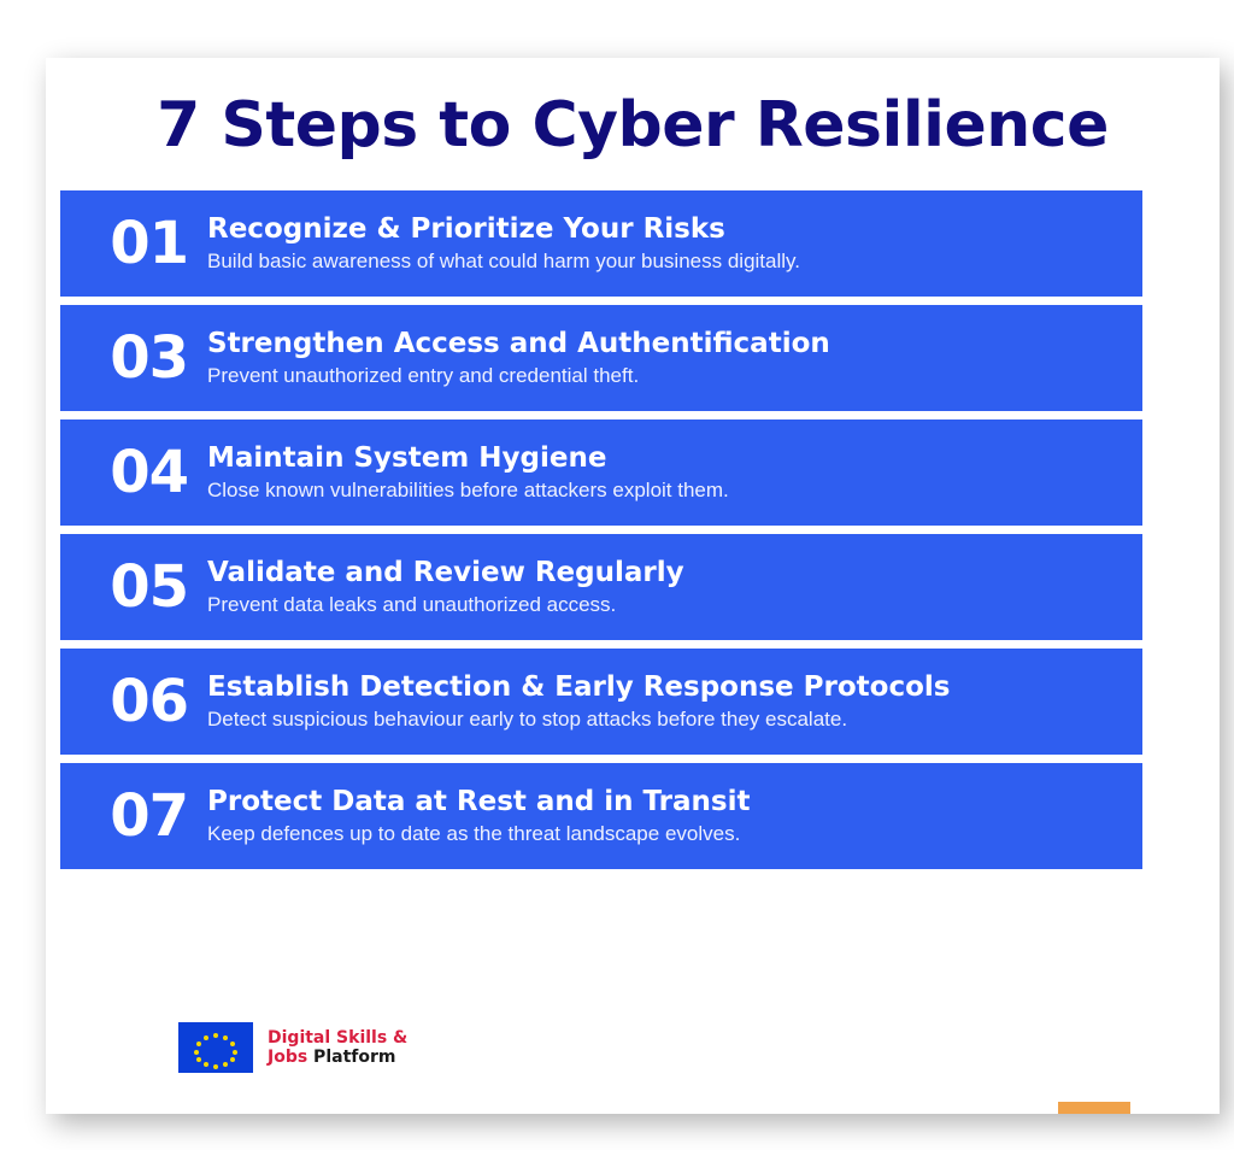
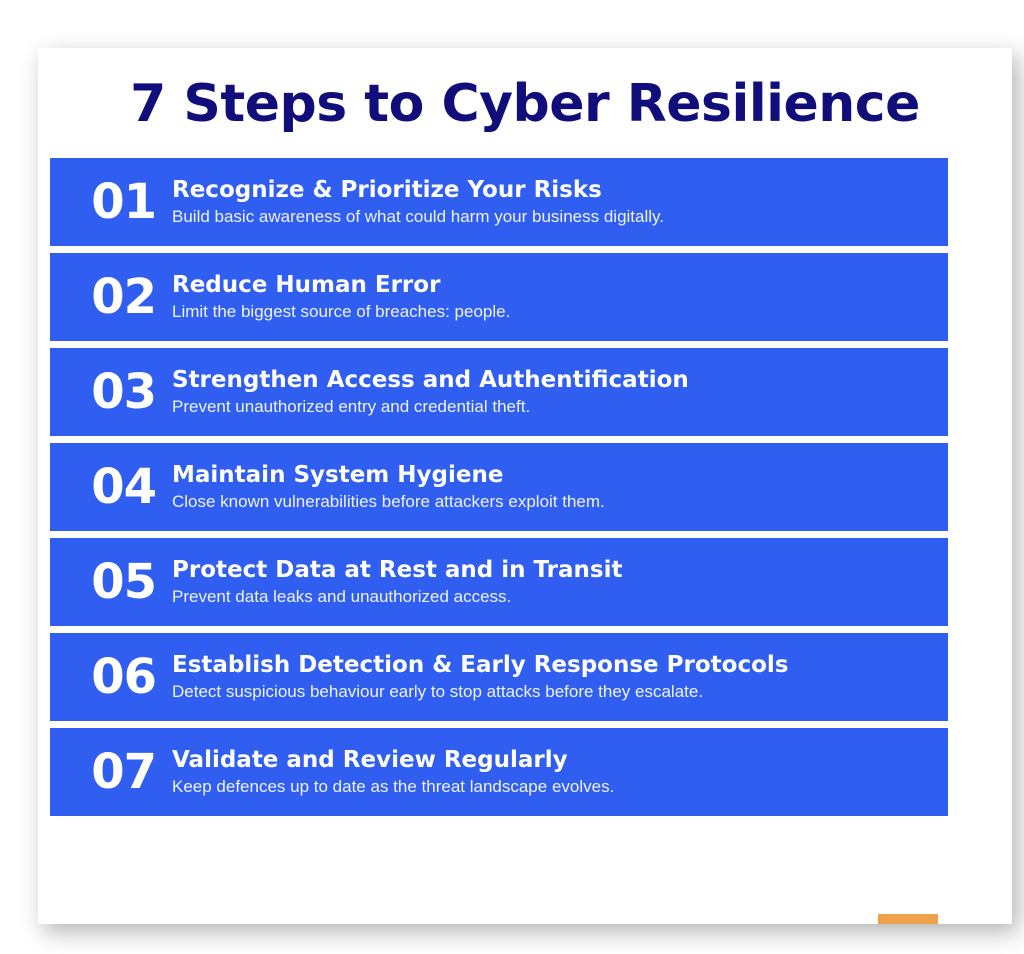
  7 Steps to Cyber Resilience
  01
  Recognize & Prioritize Your Risks
  Build basic awareness of what could harm your business digitally.
+ 02
+ Reduce Human Error
+ Limit the biggest source of breaches: people.
  03
  Strengthen Access and Authentification
  Prevent unauthorized entry and credential theft.
  04
  Maintain System Hygiene
  Close known vulnerabilities before attackers exploit them.
  05
- Validate and Review Regularly
+ Protect Data at Rest and in Transit
  Prevent data leaks and unauthorized access.
  06
  Establish Detection & Early Response Protocols
  Detect suspicious behaviour early to stop attacks before they escalate.
  07
- Protect Data at Rest and in Transit
+ Validate and Review Regularly
  Keep defences up to date as the threat landscape evolves.
- Digital Skills &
- Jobs Platform
